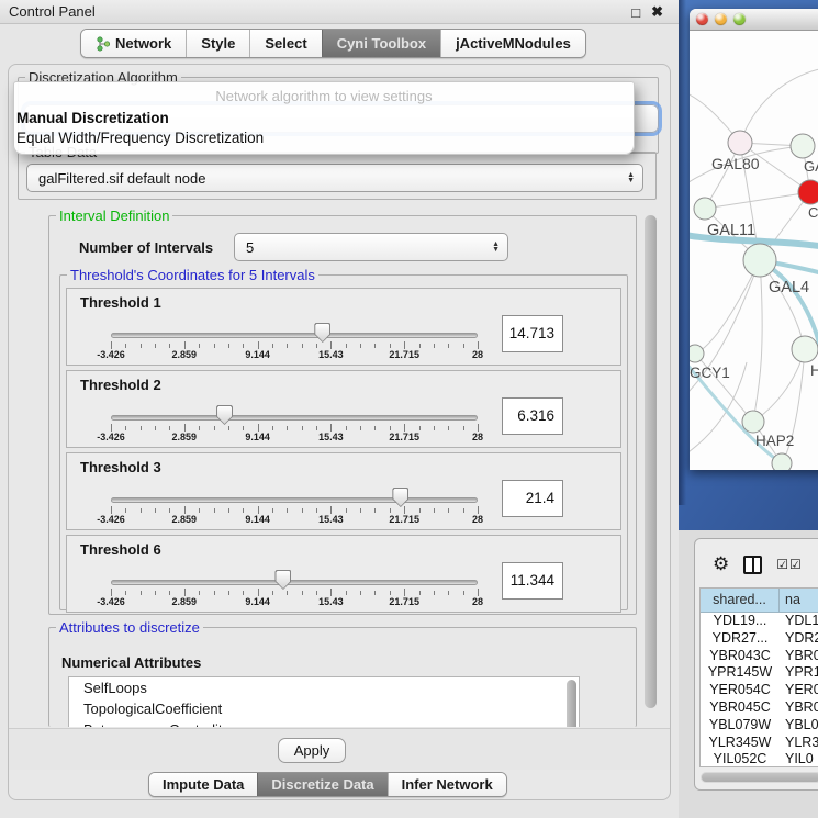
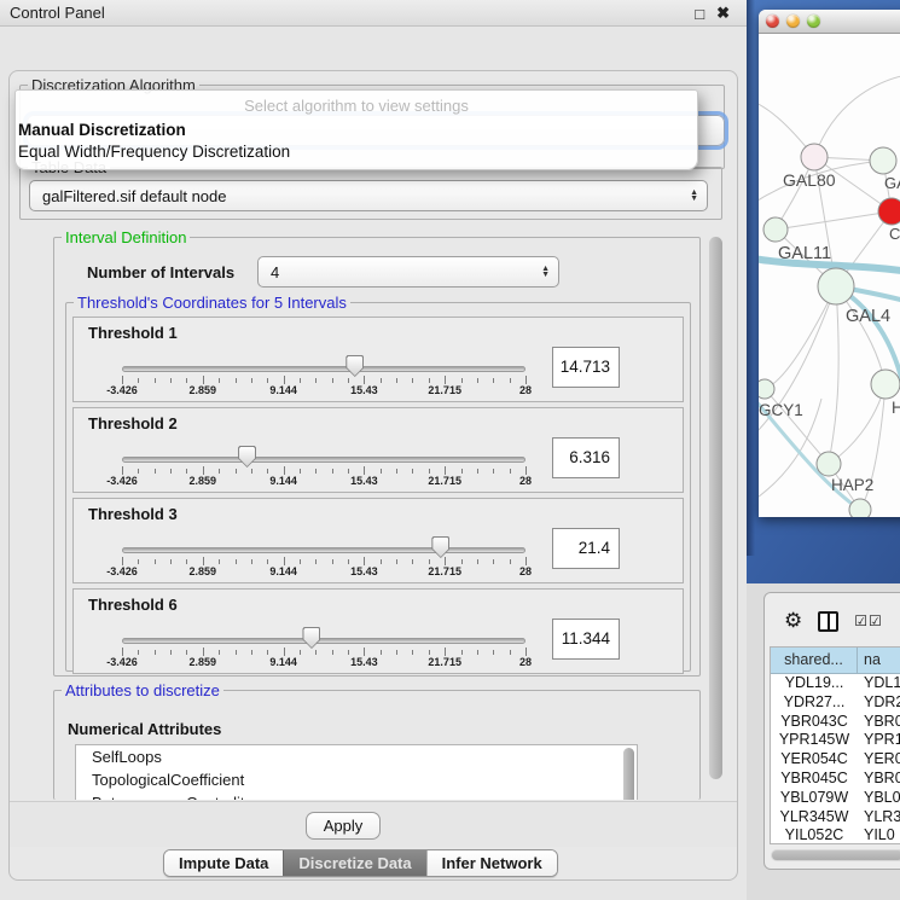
  Control Panel
  □
  ✖
- Network
- Style
- Select
- Cyni Toolbox
- jActiveMNodules
  Discretization Algorithm
  galFiltered.sif default node
  Interval Definition
  Number of Intervals
- 5
+ 4
  Threshold's Coordinates for 5 Intervals
  Threshold 1
  -3.426
  2.859
  9.144
  15.43
  21.715
  28
  14.713
  Threshold 2
  -3.426
  2.859
  9.144
  15.43
  21.715
  28
  6.316
  Threshold 3
  -3.426
  2.859
  9.144
  15.43
  21.715
  28
  21.4
  Threshold 6
  -3.426
  2.859
  9.144
  15.43
  21.715
  28
  11.344
  Attributes to discretize
  Numerical Attributes
  SelfLoops
  TopologicalCoefficient
  Apply
  Impute Data
  Discretize Data
  Infer Network
- Network algorithm to view settings
+ Select algorithm to view settings
  Manual Discretization
  Equal Width/Frequency Discretization
  GAL80
  C
  GAL11
  GAL4
  GCY1
  H
  HAP2
  ⚙
  ☑☑
  shared...
  na
  YDL19...
  YDL1
  YDR27...
  YDR
  YBR043C
  YBR0
  YPR145W
  YPR1
  YER054C
  YER0
  YBR045C
  YBR0
  YBL079W
  YBL0
  YLR345W
  YLR3
  YIL052C
  YIL0
